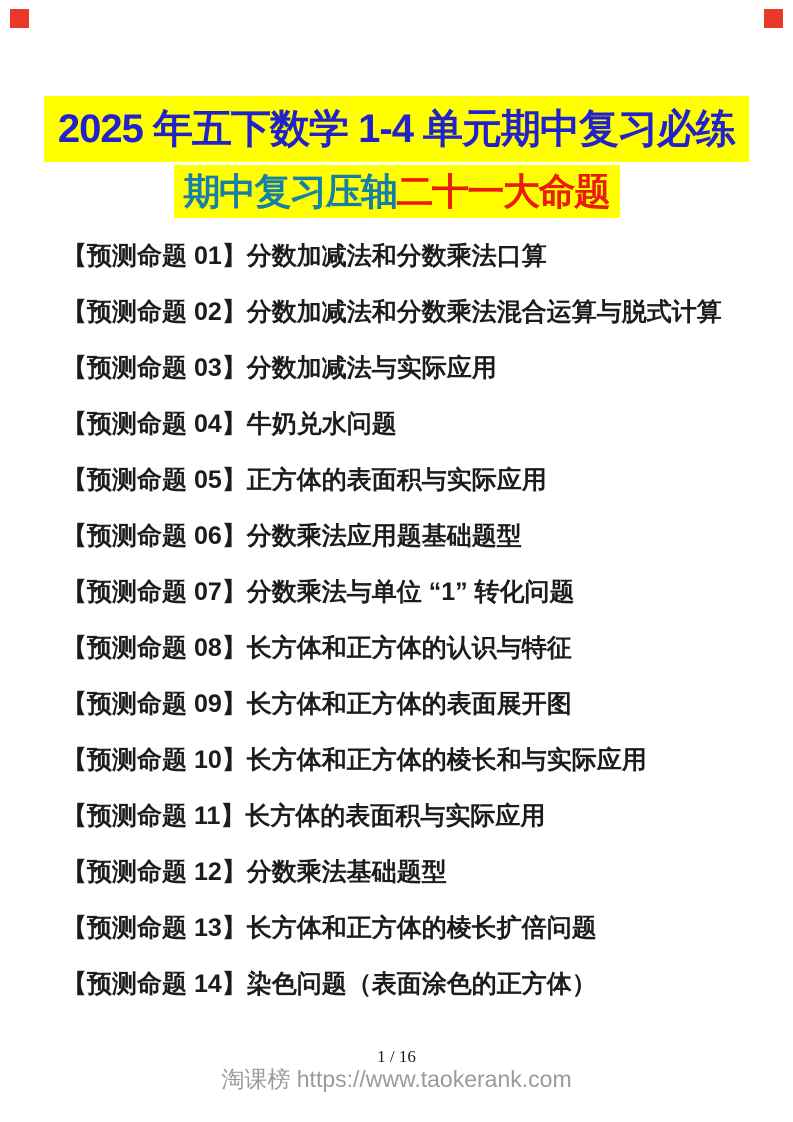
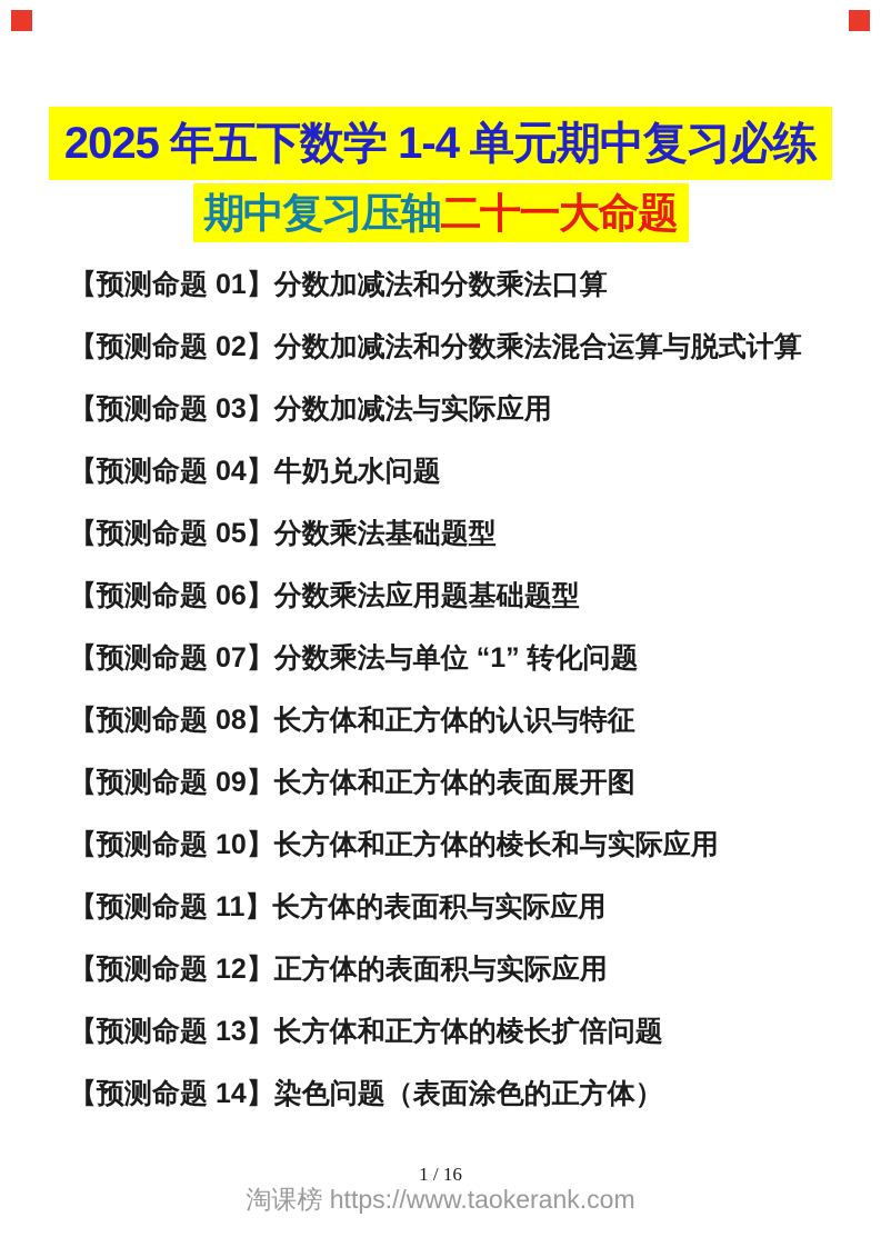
  2025 年五下数学 1-4 单元期中复习必练
  期中复习压轴二十一大命题
  【预测命题 01】
  分数加减法和分数乘法口算
  【预测命题 02】
  分数加减法和分数乘法混合运算与脱式计算
  【预测命题 03】
  分数加减法与实际应用
  【预测命题 04】
  牛奶兑水问题
  【预测命题 05】
- 正方体的表面积与实际应用
+ 分数乘法基础题型
  【预测命题 06】
  分数乘法应用题基础题型
  【预测命题 07】
  分数乘法与单位 “1” 转化问题
  【预测命题 08】
  长方体和正方体的认识与特征
  【预测命题 09】
  长方体和正方体的表面展开图
  【预测命题 10】
  长方体和正方体的棱长和与实际应用
  【预测命题 11】
  长方体的表面积与实际应用
  【预测命题 12】
- 分数乘法基础题型
+ 正方体的表面积与实际应用
  【预测命题 13】
  长方体和正方体的棱长扩倍问题
  【预测命题 14】
  染色问题（表面涂色的正方体）
  1 / 16
  淘课榜 https://www.taokerank.com
